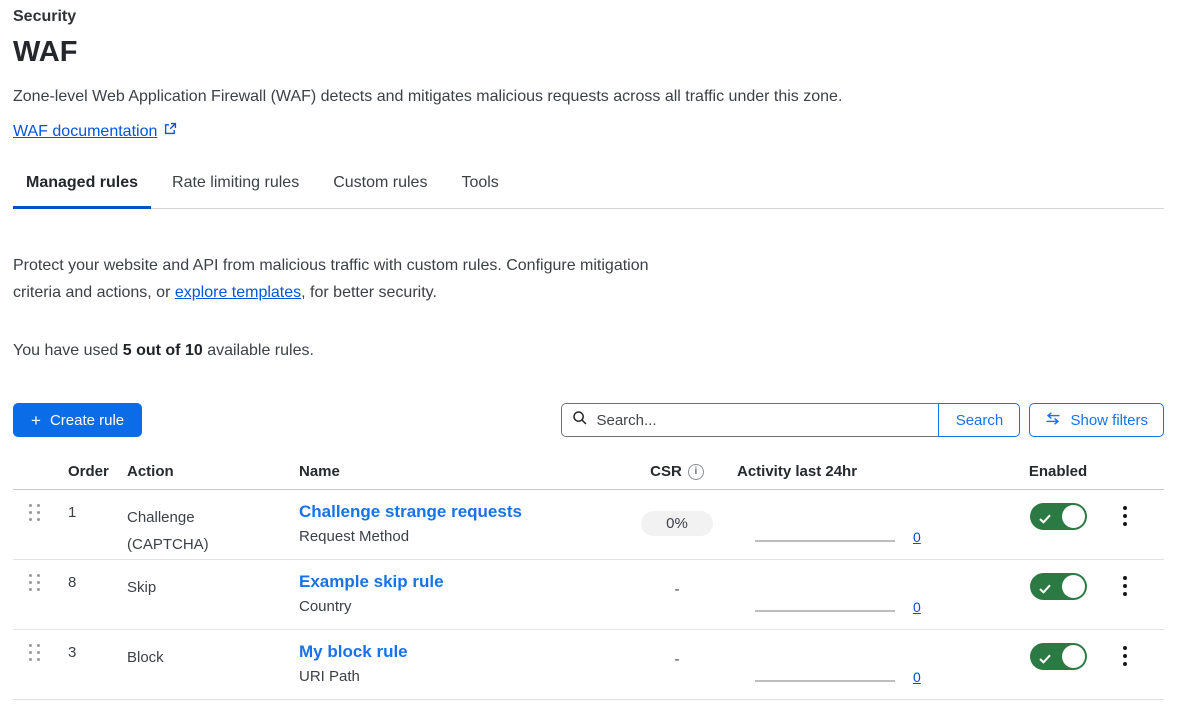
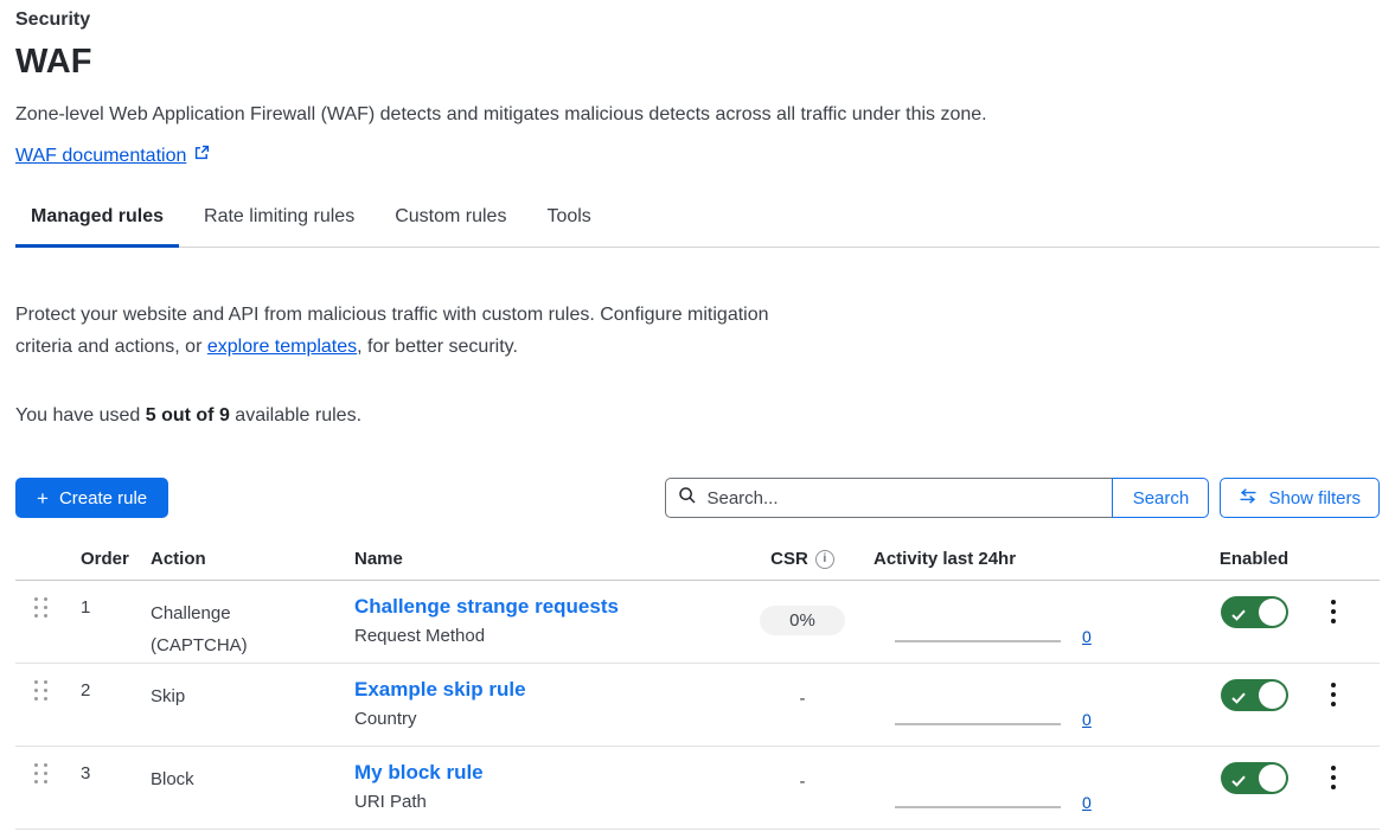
  Security
  WAF
- Zone-level Web Application Firewall (WAF) detects and mitigates malicious requests across all traffic under this zone.
+ Zone-level Web Application Firewall (WAF) detects and mitigates malicious detects across all traffic under this zone.
  WAF documentation
  Managed rules
  Rate limiting rules
  Custom rules
  Tools
  Protect your website and API from malicious traffic with custom rules. Configure mitigation
  criteria and actions, or explore templates, for better security.
- You have used 5 out of 10 available rules.
+ You have used 5 out of 9 available rules.
  +
  Create rule
  Search...
  Search
  Show filters
  Order
  Action
  Name
  CSR
  i
  Activity last 24hr
  Enabled
  1
  Challenge (CAPTCHA)
  Challenge strange requests
  Request Method
  0%
  0
- 8
+ 2
  Skip
  Example skip rule
  Country
  -
  0
  3
  Block
  My block rule
  URI Path
  -
  0
